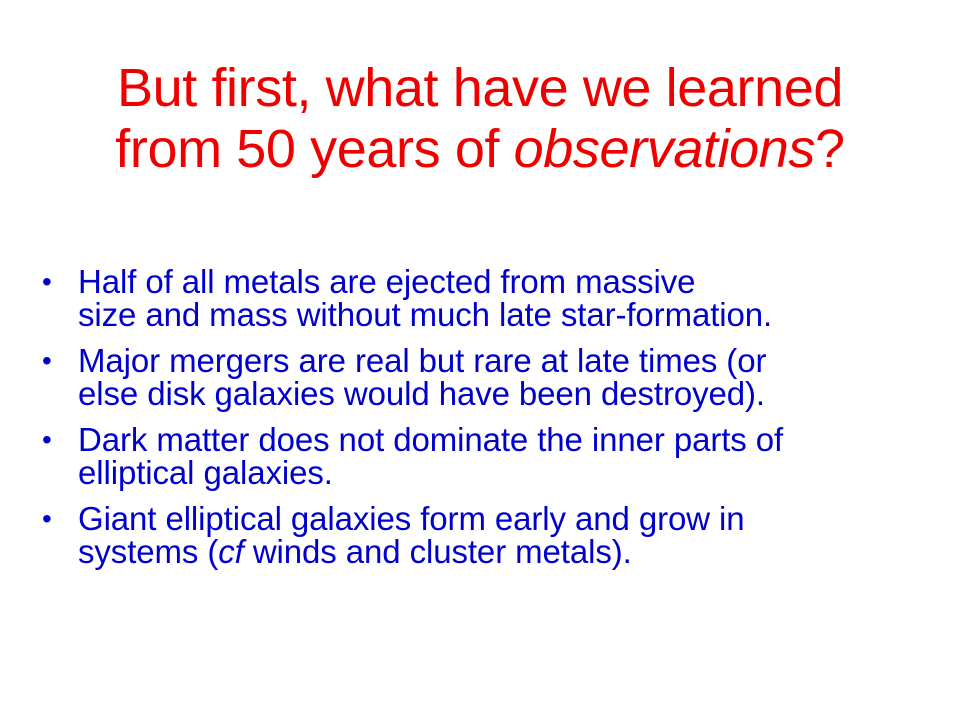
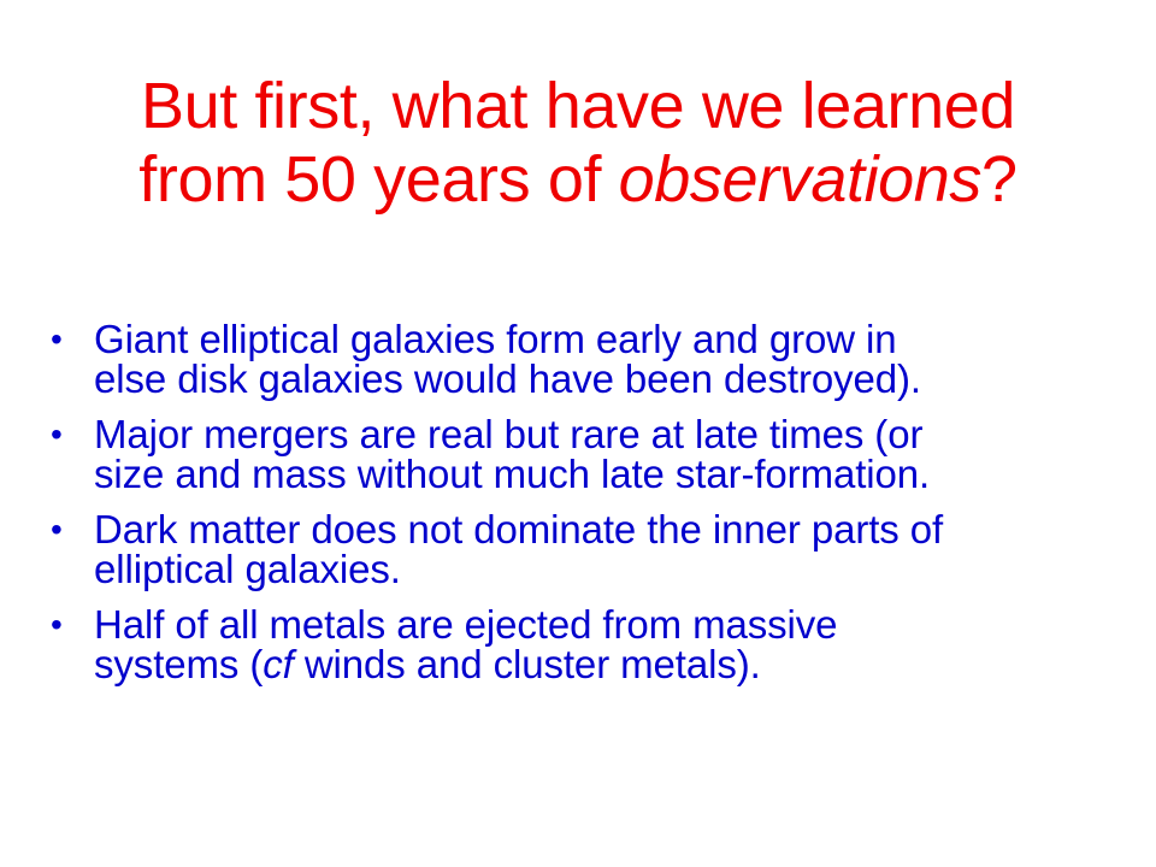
  But first, what have we learned
  from 50 years of observations?
  •
- Half of all metals are ejected from massive
+ Giant elliptical galaxies form early and grow in
- size and mass without much late star-formation.
+ else disk galaxies would have been destroyed).
  •
  Major mergers are real but rare at late times (or
- else disk galaxies would have been destroyed).
+ size and mass without much late star-formation.
  •
  Dark matter does not dominate the inner parts of
  elliptical galaxies.
  •
- Giant elliptical galaxies form early and grow in
+ Half of all metals are ejected from massive
  systems (cf winds and cluster metals).
